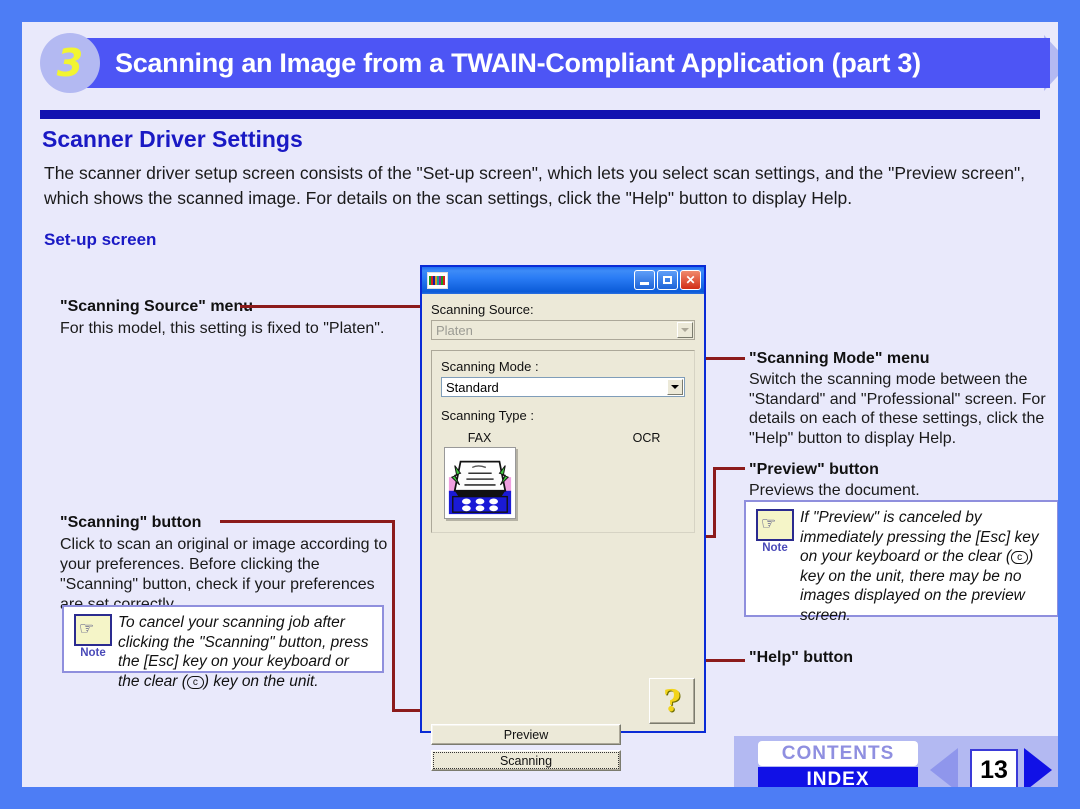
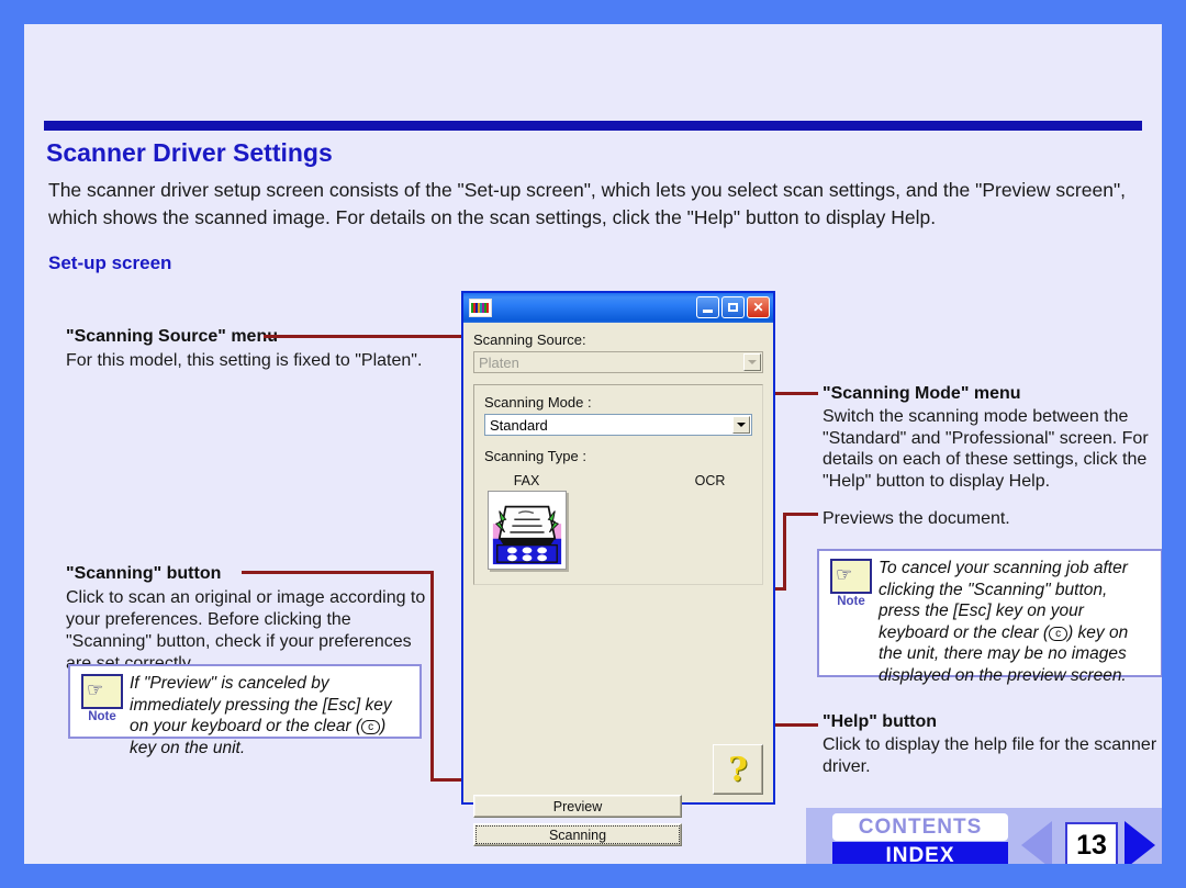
- 3
- Scanning an Image from a TWAIN-Compliant Application (part 3)
  Scanner Driver Settings
  The scanner driver setup screen consists of the "Set-up screen", which lets you select scan settings, and the "Preview screen", which shows the scanned image. For details on the scan settings, click the "Help" button to display Help.
  Set-up screen
  "Scanning Source" men
  For this model, this setting is fixed to "Platen".
  "Scanning" button
  Click to scan an original or image according to your preferences. Before clicking the "Scanning" button, check if your preferences
  ☞
  Note
- To cancel your scanning job after clicking the "Scanning" button, press the [Esc] key on your keyboard or the clear ( c ) key on the unit.
+ If "Preview" is canceled by immediately pressing the [Esc] key on your keyboard or the clear ( c ) key on the unit.
  "Scanning Mode" menu
  Switch the scanning mode between the "Standard" and "Professional" screen. For details on each of these settings, click the "Help" button to display Help.
- "Preview" button
  Previews the document.
  ☞
  Note
- If "Preview" is canceled by immediately pressing the [Esc] key on your keyboard or the clear ( c ) key on the unit, there may be no images displayed on the preview screen.
+ To cancel your scanning job after clicking the "Scanning" button, press the [Esc] key on your keyboard or the clear ( c ) key on the unit, there may be no images displayed on the preview screen.
  "Help" button
+ Click to display the help file for the scanner driver.
  ✕
  Scanning Source:
  Platen
  Scanning Mode :
  Standard
  Scanning Type :
  FAX
  OCR
  Preview
  Scanning
  ?
  CONTENTS
  INDEX
  13
